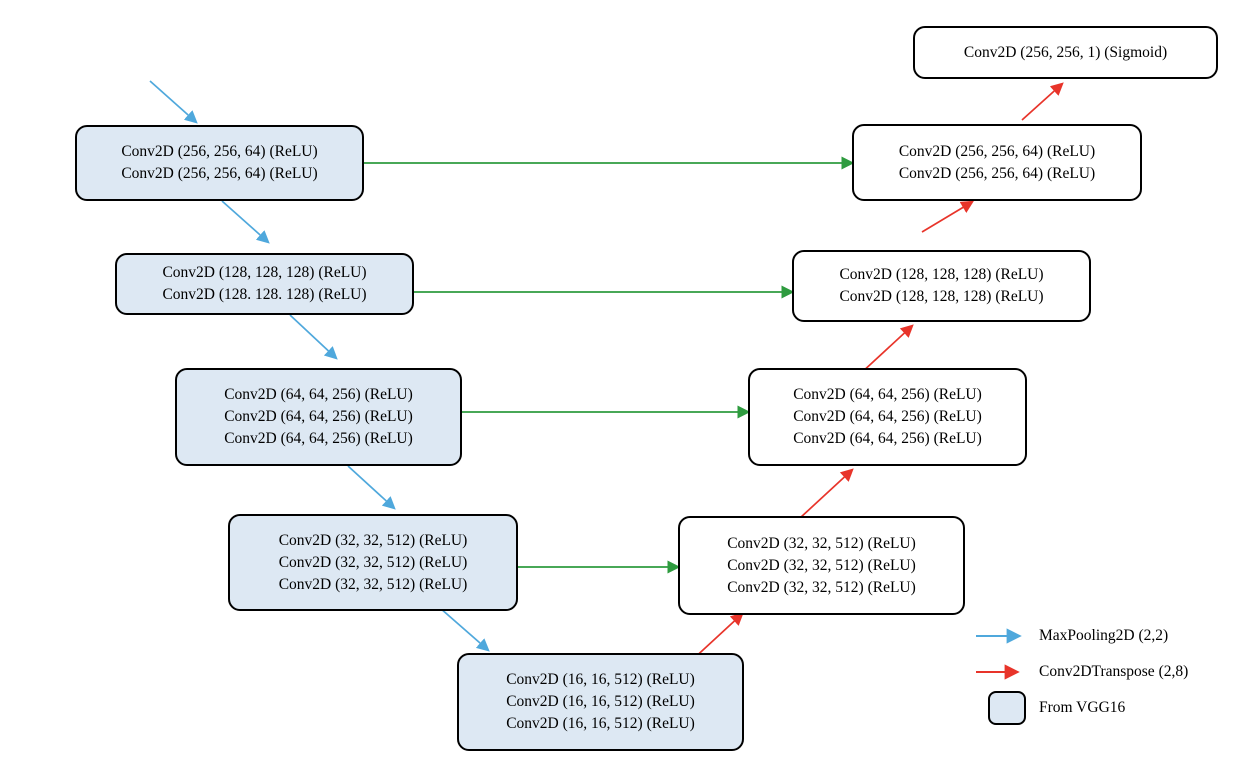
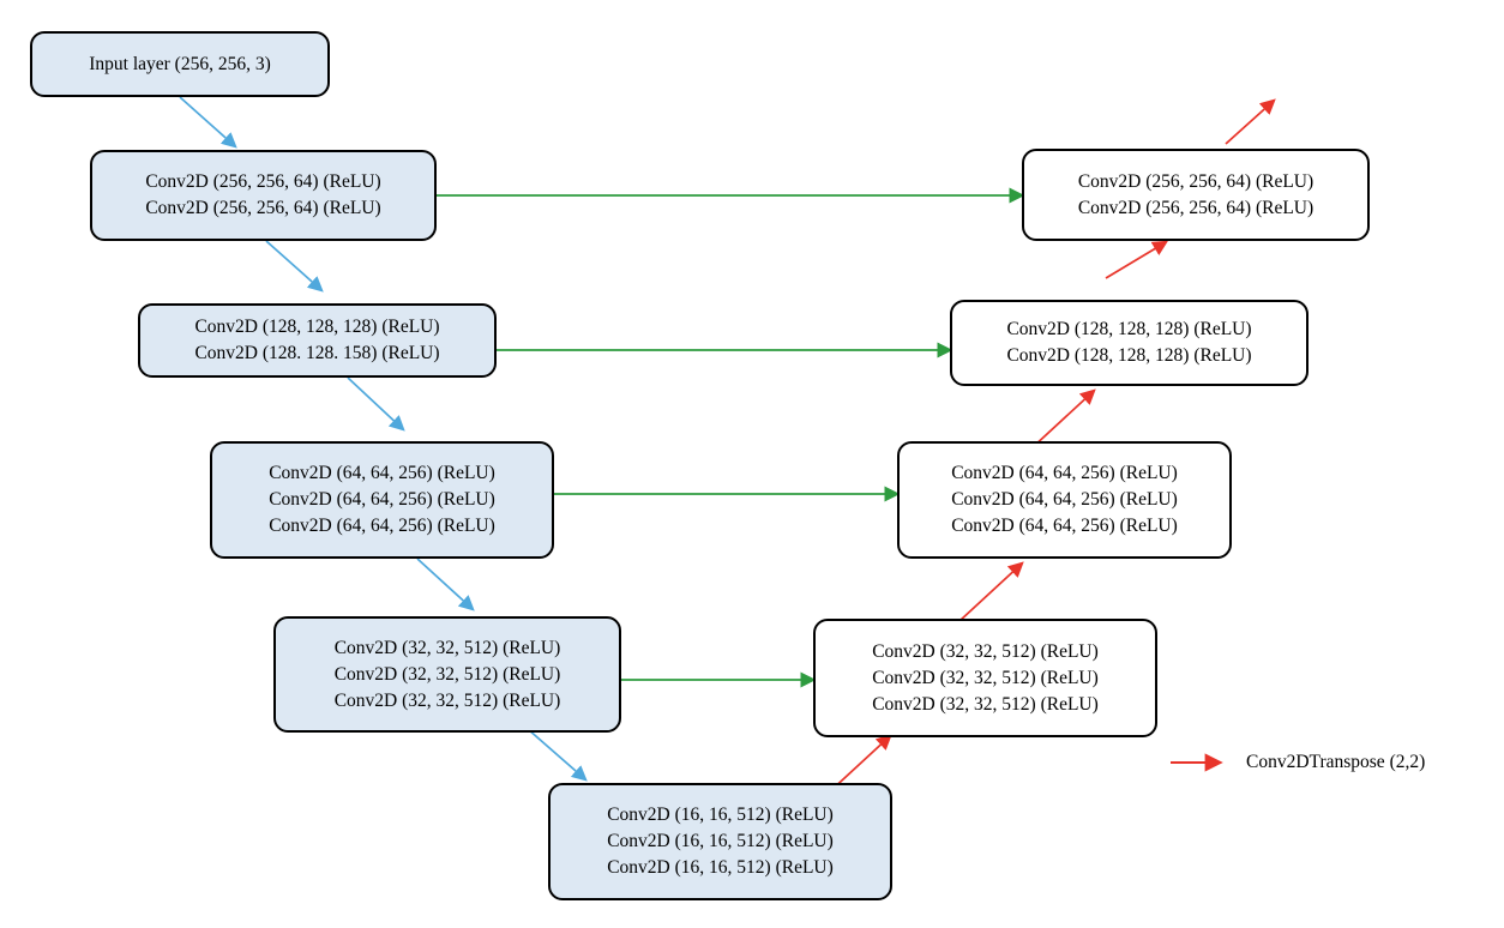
+ Input layer (256, 256, 3)
  Conv2D (256, 256, 64) (ReLU)
  Conv2D (256, 256, 64) (ReLU)
  Conv2D (128, 128, 128) (ReLU)
- Conv2D (128. 128. 128) (ReLU)
+ Conv2D (128. 128. 158) (ReLU)
  Conv2D (64, 64, 256) (ReLU)
  Conv2D (64, 64, 256) (ReLU)
  Conv2D (64, 64, 256) (ReLU)
  Conv2D (32, 32, 512) (ReLU)
  Conv2D (32, 32, 512) (ReLU)
  Conv2D (32, 32, 512) (ReLU)
  Conv2D (16, 16, 512) (ReLU)
  Conv2D (16, 16, 512) (ReLU)
  Conv2D (16, 16, 512) (ReLU)
  Conv2D (32, 32, 512) (ReLU)
  Conv2D (32, 32, 512) (ReLU)
  Conv2D (32, 32, 512) (ReLU)
  Conv2D (64, 64, 256) (ReLU)
  Conv2D (64, 64, 256) (ReLU)
  Conv2D (64, 64, 256) (ReLU)
  Conv2D (128, 128, 128) (ReLU)
  Conv2D (128, 128, 128) (ReLU)
  Conv2D (256, 256, 64) (ReLU)
  Conv2D (256, 256, 64) (ReLU)
- Conv2D (256, 256, 1) (Sigmoid)
- MaxPooling2D (2,2)
- Conv2DTranspose (2,8)
+ Conv2DTranspose (2,2)
- From VGG16
